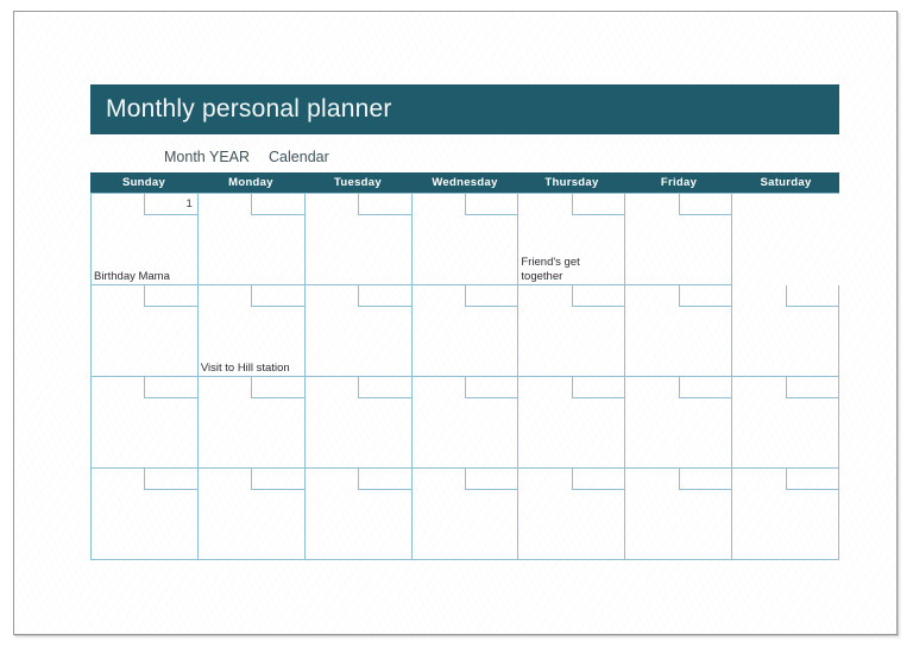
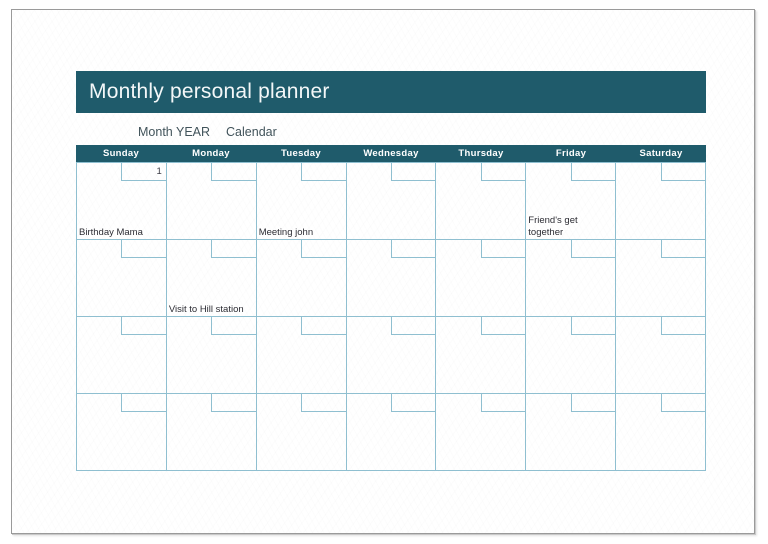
  Monthly personal planner
  Month YEAR
  Calendar
  Sunday
  Monday
  Tuesday
  Wednesday
  Thursday
  Friday
  Saturday
  1
  Birthday Mama
+ Meeting john
  Friend's get together
  Visit to Hill station
